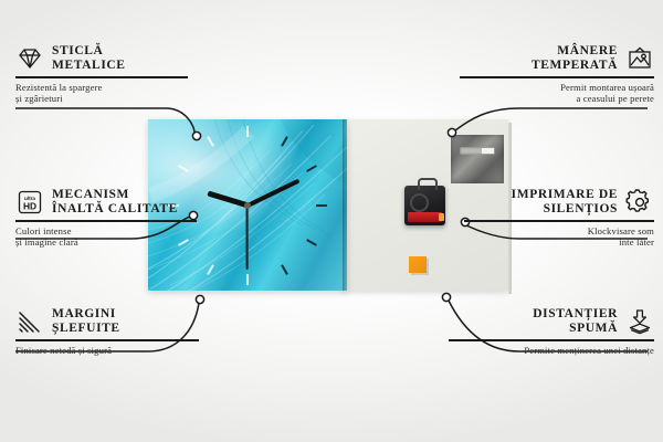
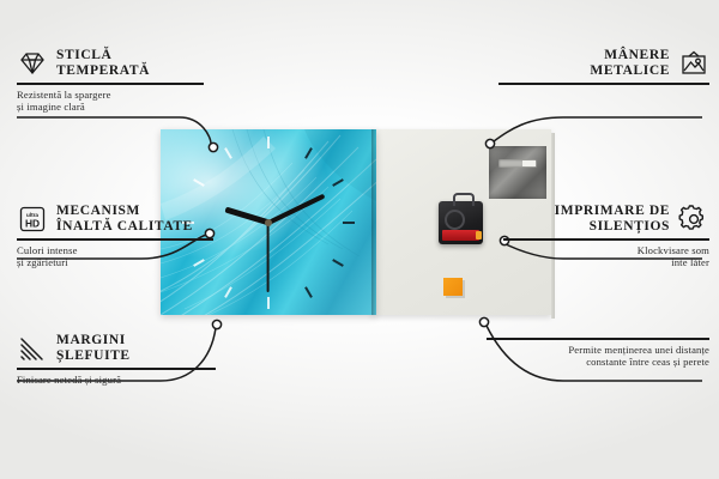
  STICLĂ
- METALICE
+ TEMPERATĂ
  Rezistentă la spargere
- și zgârieturi
+ și imagine clară
  HD
  MECANISM
  ÎNALTĂ CALITATE
  Culori intense
- și imagine clară
+ și zgârieturi
  MARGINI
  ȘLEFUITE
  Finisare netedă și sigură
  MÂNERE
- TEMPERATĂ
+ METALICE
- Permit montarea ușoară
- a ceasului pe perete
  IMPRIMARE DE
  SILENȚIOS
  Klockvisare som
  inte låter
- DISTANȚIER
- SPUMĂ
  Permite menținerea unei distanțe
+ constante între ceas și perete
